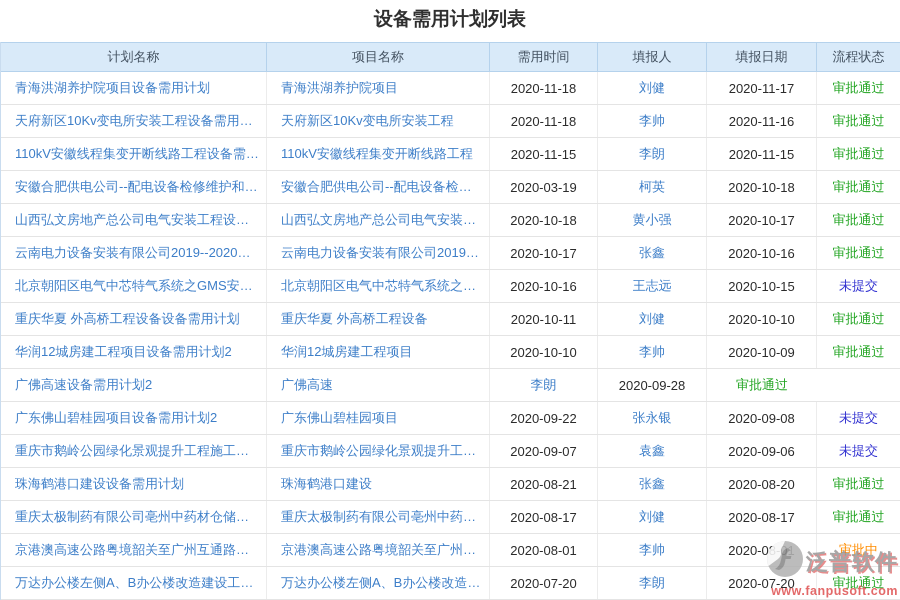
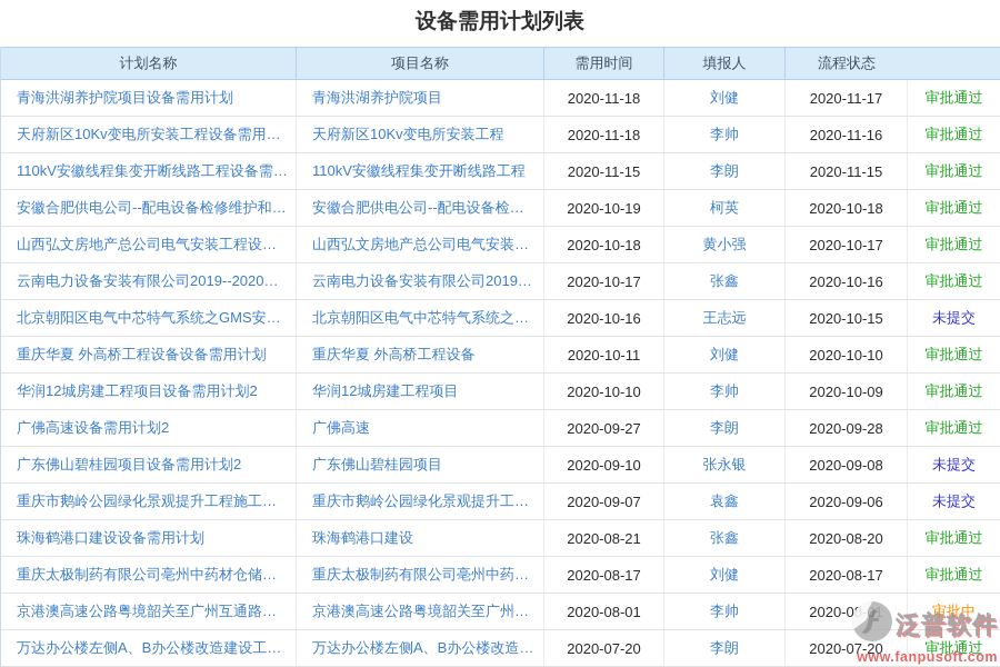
  设备需用计划列表
  计划名称
  项目名称
  需用时间
  填报人
- 填报日期
  流程状态
  青海洪湖养护院项目设备需用计划
  青海洪湖养护院项目
  2020-11-18
  刘健
  2020-11-17
  审批通过
  天府新区10Kv变电所安装工程设备需用计划
  天府新区10Kv变电所安装工程
  2020-11-18
  李帅
  2020-11-16
  审批通过
  110kV安徽线程集变开断线路工程设备需用
  110kV安徽线程集变开断线路工程
  2020-11-15
  李朗
  2020-11-15
  审批通过
  安徽合肥供电公司--配电设备检修维护和改
  安徽合肥供电公司--配电设备检修维
- 2020-03-19
+ 2020-10-19
  柯英
  2020-10-18
  审批通过
  山西弘文房地产总公司电气安装工程设备需
  山西弘文房地产总公司电气安装工程
  2020-10-18
  黄小强
  2020-10-17
  审批通过
  云南电力设备安装有限公司2019--2020年度
  云南电力设备安装有限公司2019--2
  2020-10-17
  张鑫
  2020-10-16
  审批通过
  北京朝阳区电气中芯特气系统之GMS安装设
  北京朝阳区电气中芯特气系统之GM
  2020-10-16
  王志远
  2020-10-15
  未提交
  重庆华夏 外高桥工程设备设备需用计划
  重庆华夏 外高桥工程设备
  2020-10-11
  刘健
  2020-10-10
  审批通过
  华润12城房建工程项目设备需用计划2
  华润12城房建工程项目
  2020-10-10
  李帅
  2020-10-09
  审批通过
  广佛高速设备需用计划2
  广佛高速
+ 2020-09-27
  李朗
  2020-09-28
  审批通过
  广东佛山碧桂园项目设备需用计划2
  广东佛山碧桂园项目
- 2020-09-22
+ 2020-09-10
  张永银
  2020-09-08
  未提交
  重庆市鹅岭公园绿化景观提升工程施工设备
  重庆市鹅岭公园绿化景观提升工程施
  2020-09-07
  袁鑫
  2020-09-06
  未提交
  珠海鹤港口建设设备需用计划
  珠海鹤港口建设
  2020-08-21
  张鑫
  2020-08-20
  审批通过
  重庆太极制药有限公司亳州中药材仓储物流
  重庆太极制药有限公司亳州中药材仓
  2020-08-17
  刘健
  2020-08-17
  审批通过
  京港澳高速公路粤境韶关至广州互通路面改
  京港澳高速公路粤境韶关至广州互通
  2020-08-01
  李帅
  2020-08-01
  审批中
  万达办公楼左侧A、B办公楼改造建设工程设
  万达办公楼左侧A、B办公楼改造建
  2020-07-20
  李朗
  2020-07-20
  审批通过
  泛普软件
  www.fanpusoft.com
